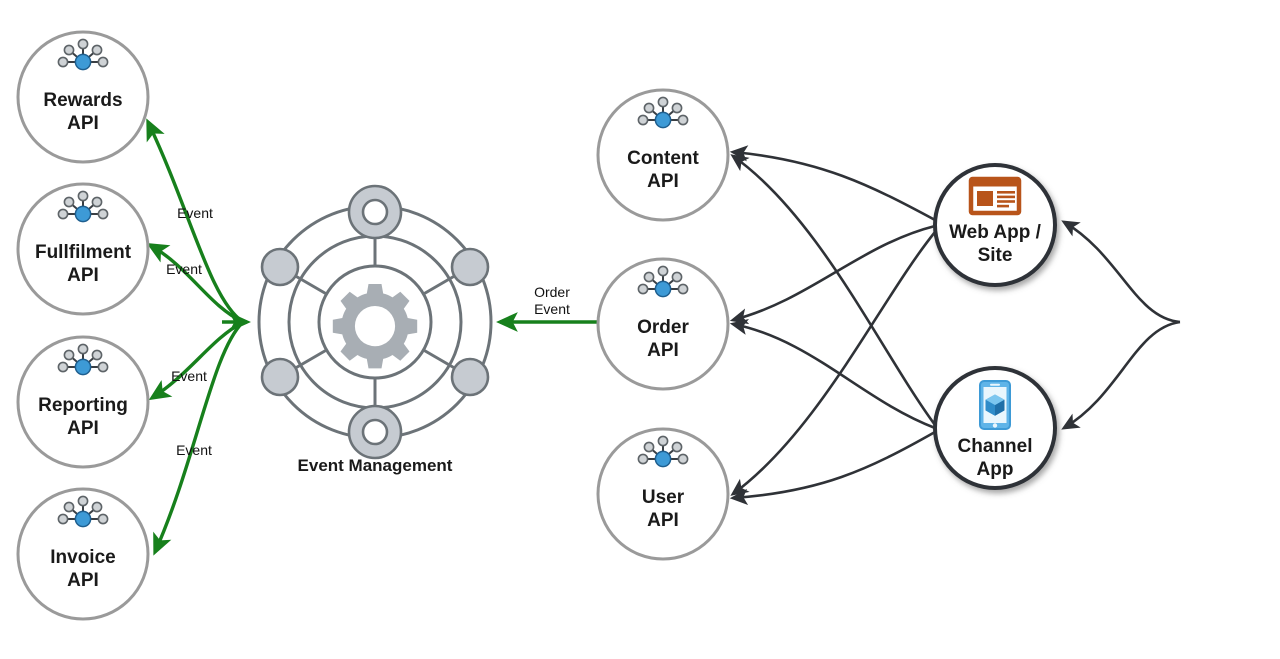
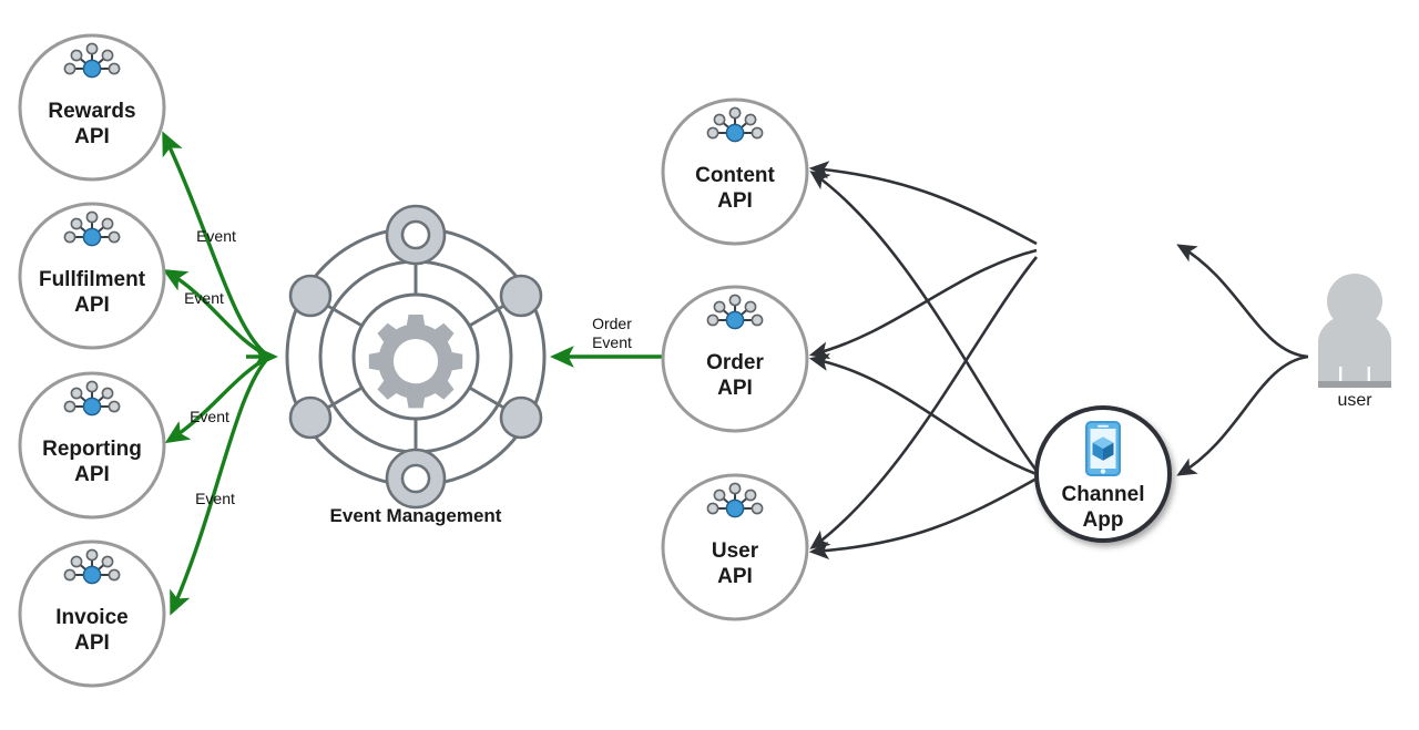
  Event Management
  Rewards
  API
  Fullfilment
  API
  Reporting
  API
  Invoice
  API
  Content
  API
  Order
  API
  User
  API
- Web App /
- Site
  Channel
  App
+ user
  Event
  Event
  Event
  Event
  Order
  Event
